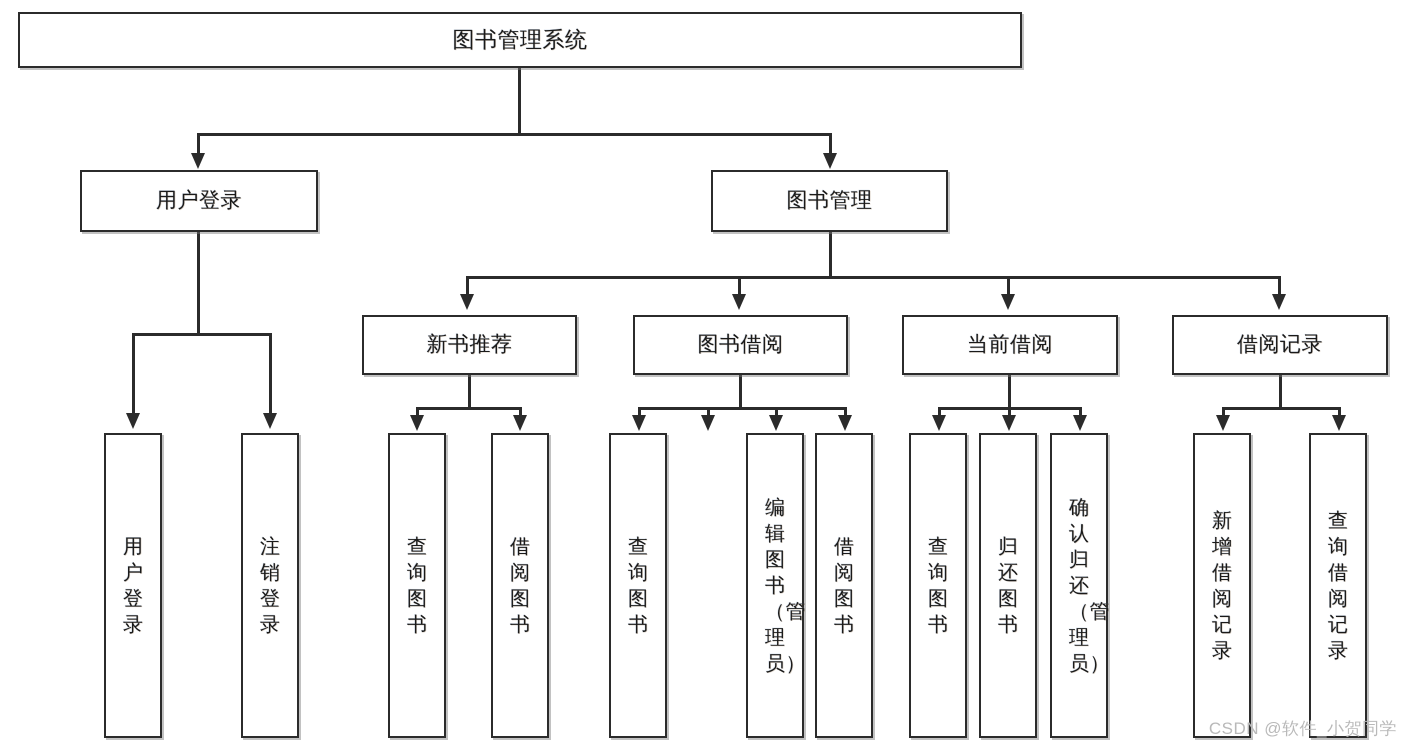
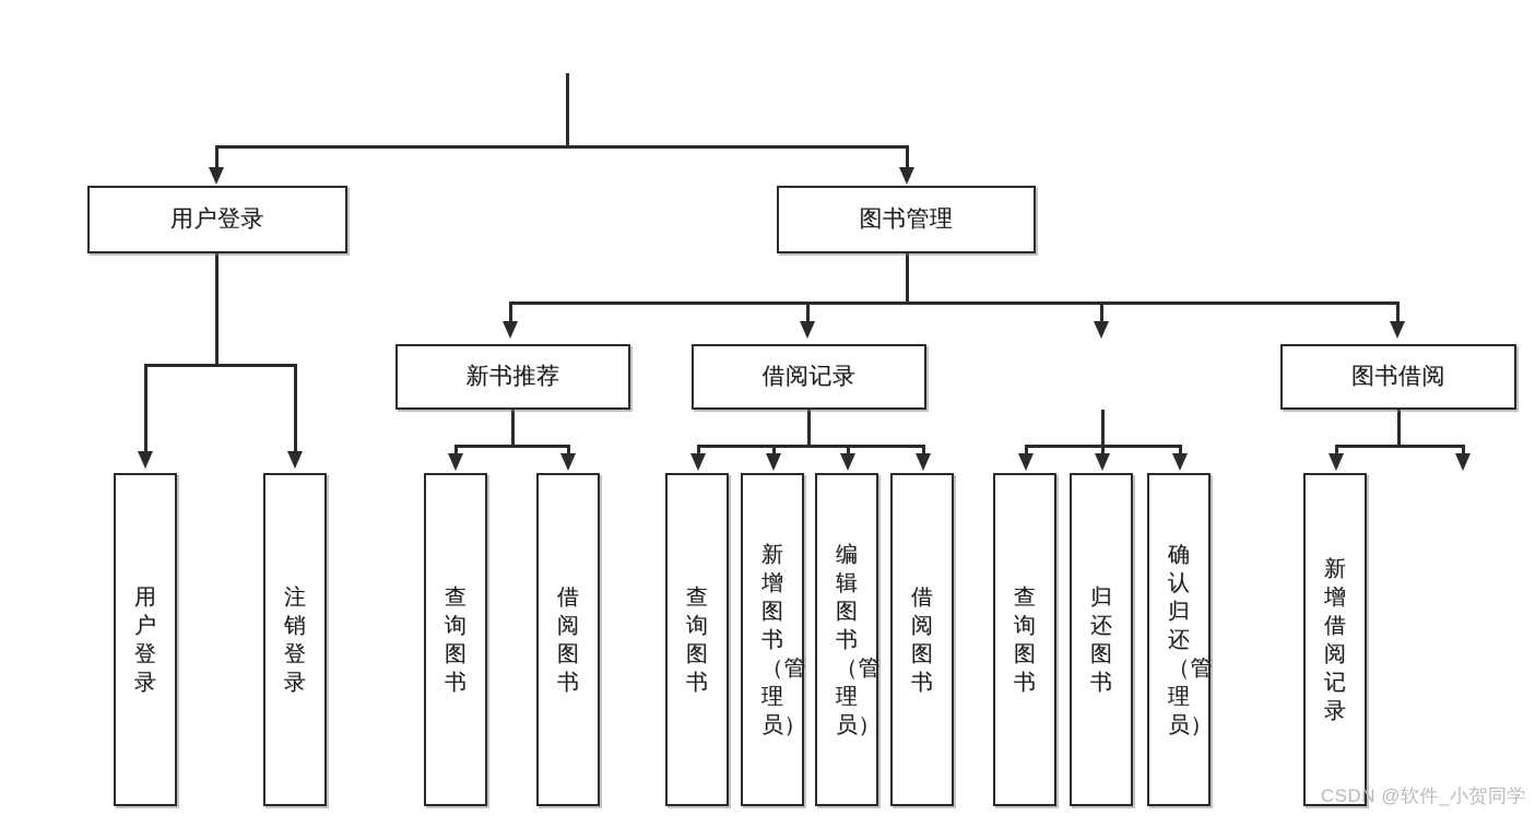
- 图书管理系统
  用户登录
  图书管理
  新书推荐
- 图书借阅
+ 借阅记录
- 当前借阅
- 借阅记录
+ 图书借阅
  用户登录
  注销登录
  查询图书
  借阅图书
  查询图书
+ 新增图书（管理员）
  编辑图书（管理员）
  借阅图书
  查询图书
  归还图书
  确认归还（管理员）
  新增借阅记录
- 查询借阅记录
  CSDN @软件_小贺同学
